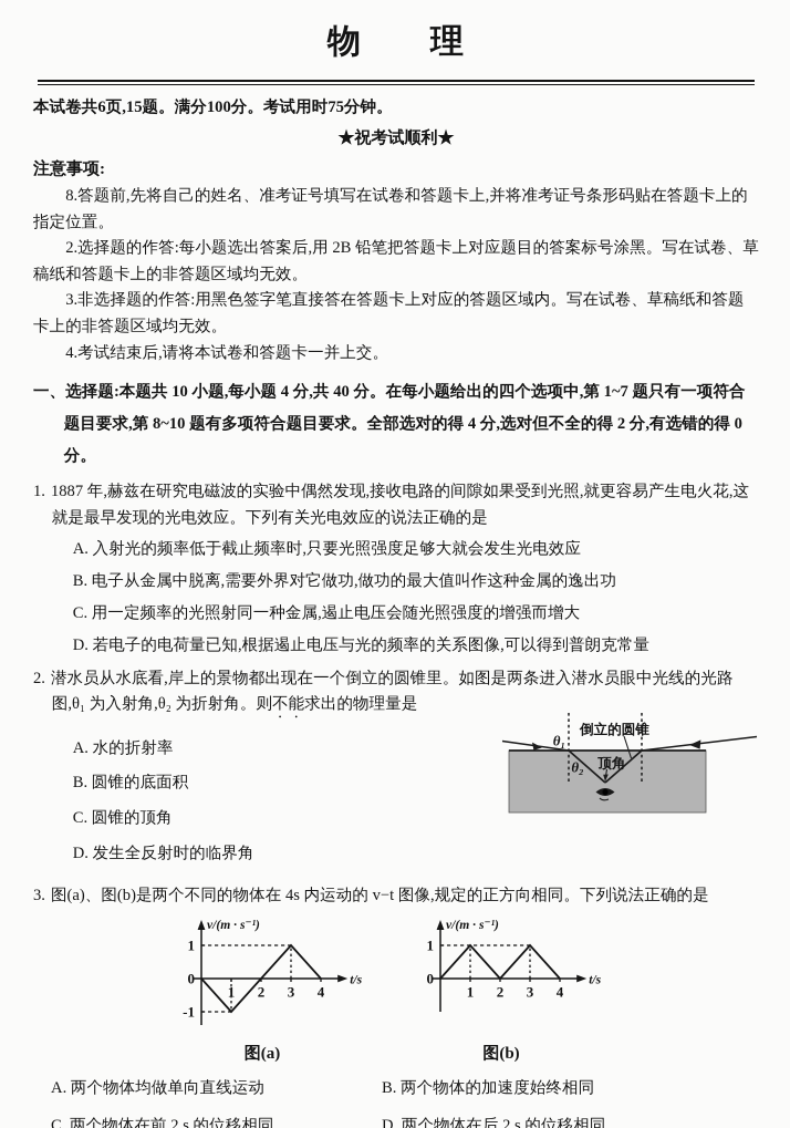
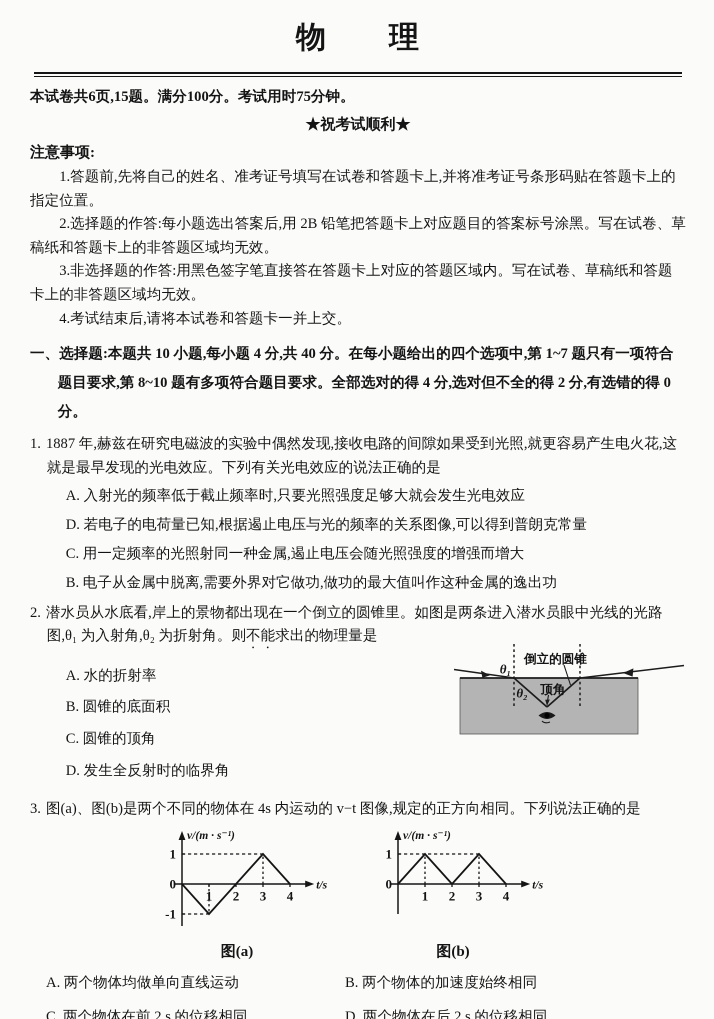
  物 理
  本试卷共6页,15题。满分100分。考试用时75分钟。
  ★祝考试顺利★
  注意事项:
- 8.答题前,先将自己的姓名、准考证号填写在试卷和答题卡上,并将准考证号条形码贴在答题卡上的指定位置。
+ 1.答题前,先将自己的姓名、准考证号填写在试卷和答题卡上,并将准考证号条形码贴在答题卡上的指定位置。
  2.选择题的作答:每小题选出答案后,用 2B 铅笔把答题卡上对应题目的答案标号涂黑。写在试卷、草稿纸和答题卡上的非答题区域均无效。
  3.非选择题的作答:用黑色签字笔直接答在答题卡上对应的答题区域内。写在试卷、草稿纸和答题卡上的非答题区域均无效。
  4.考试结束后,请将本试卷和答题卡一并上交。
  一、选择题:本题共 10 小题,每小题 4 分,共 40 分。在每小题给出的四个选项中,第 1~7 题只有一项符合题目要求,第 8~10 题有多项符合题目要求。全部选对的得 4 分,选对但不全的得 2 分,有选错的得 0 分。
  1. 1887 年,赫兹在研究电磁波的实验中偶然发现,接收电路的间隙如果受到光照,就更容易产生电火花,这就是最早发现的光电效应。下列有关光电效应的说法正确的是
  A. 入射光的频率低于截止频率时,只要光照强度足够大就会发生光电效应
- B. 电子从金属中脱离,需要外界对它做功,做功的最大值叫作这种金属的逸出功
+ D. 若电子的电荷量已知,根据遏止电压与光的频率的关系图像,可以得到普朗克常量
  C. 用一定频率的光照射同一种金属,遏止电压会随光照强度的增强而增大
- D. 若电子的电荷量已知,根据遏止电压与光的频率的关系图像,可以得到普朗克常量
+ B. 电子从金属中脱离,需要外界对它做功,做功的最大值叫作这种金属的逸出功
  2. 潜水员从水底看,岸上的景物都出现在一个倒立的圆锥里。如图是两条进入潜水员眼中光线的光路图,θ₁ 为入射角,θ₂ 为折射角。则不能求出的物理量是
  A. 水的折射率
  B. 圆锥的底面积
  C. 圆锥的顶角
  D. 发生全反射时的临界角
  θ₁
  θ₂
  倒立的圆锥
  顶角
  3. 图(a)、图(b)是两个不同的物体在 4s 内运动的 v−t 图像,规定的正方向相同。下列说法正确的是
  v/(m · s⁻¹)
  t/s
  2
  3
  4
  1
  0
  -1
  图(a)
  v/(m · s⁻¹)
  t/s
  1
  2
  3
  4
  1
  0
  图(b)
  A. 两个物体均做单向直线运动
  B. 两个物体的加速度始终相同
  C. 两个物体在前 2 s 的位移相同
  D. 两个物体在后 2 s 的位移相同
